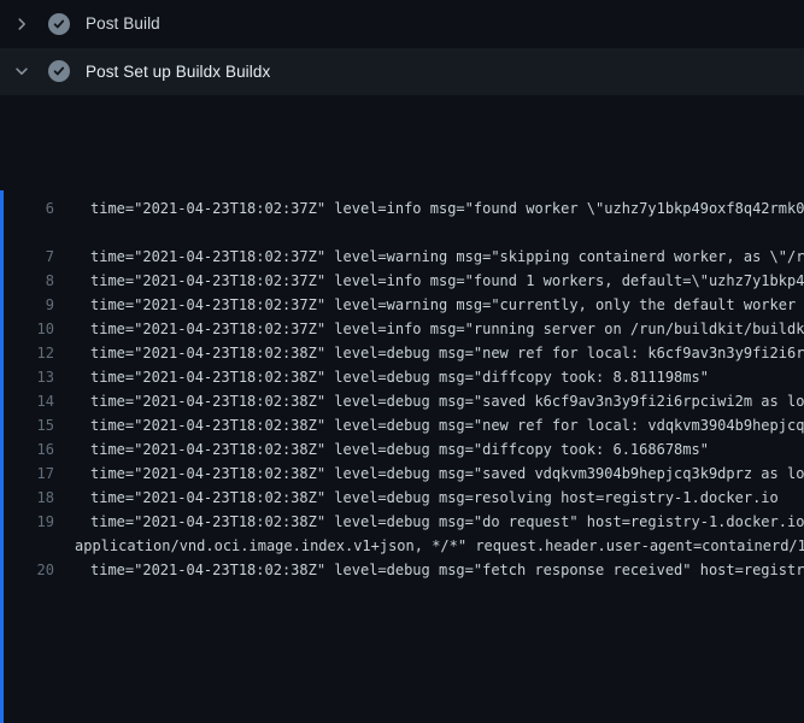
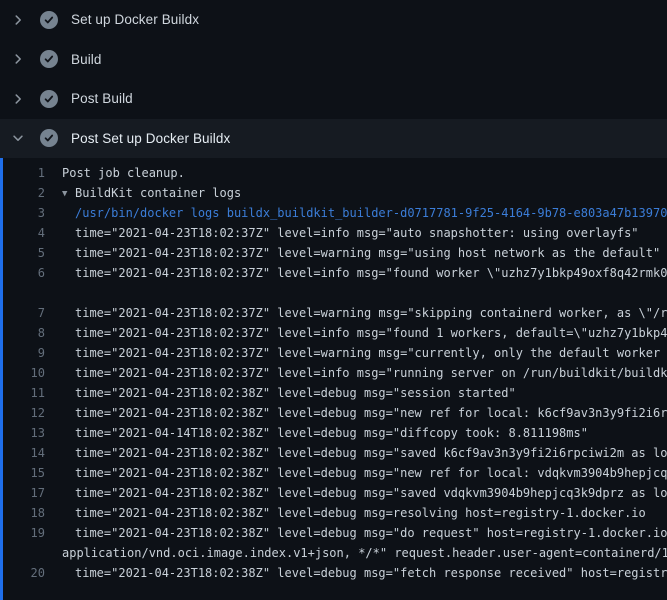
+ Set up Docker Buildx
+ Build
  Post Build
- Post Set up Buildx Buildx
+ Post Set up Docker Buildx
+ 1
+ Post job cleanup.
+ 2
+ ▼ BuildKit container logs
+ 3
+ /usr/bin/docker logs buildx_buildkit_builder-d0717781-9f25-4164-9b78-e803a47b13970
+ 4
+ time="2021-04-23T18:02:37Z" level=info msg="auto snapshotter: using overlayfs"
+ 5
+ time="2021-04-23T18:02:37Z" level=warning msg="using host network as the default"
  6
  time="2021-04-23T18:02:37Z" level=info msg="found worker \"uzhz7y1bkp49oxf8q42rmk0
  7
  time="2021-04-23T18:02:37Z" level=warning msg="skipping containerd worker, as \"/r
  8
  time="2021-04-23T18:02:37Z" level=info msg="found 1 workers, default=\"uzhz7y1bkp4
  9
  time="2021-04-23T18:02:37Z" level=warning msg="currently, only the default worker
  10
  time="2021-04-23T18:02:37Z" level=info msg="running server on /run/buildkit/buildk
+ 11
+ time="2021-04-23T18:02:38Z" level=debug msg="session started"
  12
  time="2021-04-23T18:02:38Z" level=debug msg="new ref for local: k6cf9av3n3y9fi2i6r
  13
- time="2021-04-23T18:02:38Z" level=debug msg="diffcopy took: 8.811198ms"
+ time="2021-04-14T18:02:38Z" level=debug msg="diffcopy took: 8.811198ms"
  14
  time="2021-04-23T18:02:38Z" level=debug msg="saved k6cf9av3n3y9fi2i6rpciwi2m as lo
  15
  time="2021-04-23T18:02:38Z" level=debug msg="new ref for local: vdqkvm3904b9hepjcq
- 16
- time="2021-04-23T18:02:38Z" level=debug msg="diffcopy took: 6.168678ms"
  17
  time="2021-04-23T18:02:38Z" level=debug msg="saved vdqkvm3904b9hepjcq3k9dprz as lo
  18
  time="2021-04-23T18:02:38Z" level=debug msg=resolving host=registry-1.docker.io
  19
  time="2021-04-23T18:02:38Z" level=debug msg="do request" host=registry-1.docker.io
  application/vnd.oci.image.index.v1+json, */*" request.header.user-agent=containerd/1
  20
  time="2021-04-23T18:02:38Z" level=debug msg="fetch response received" host=registr
